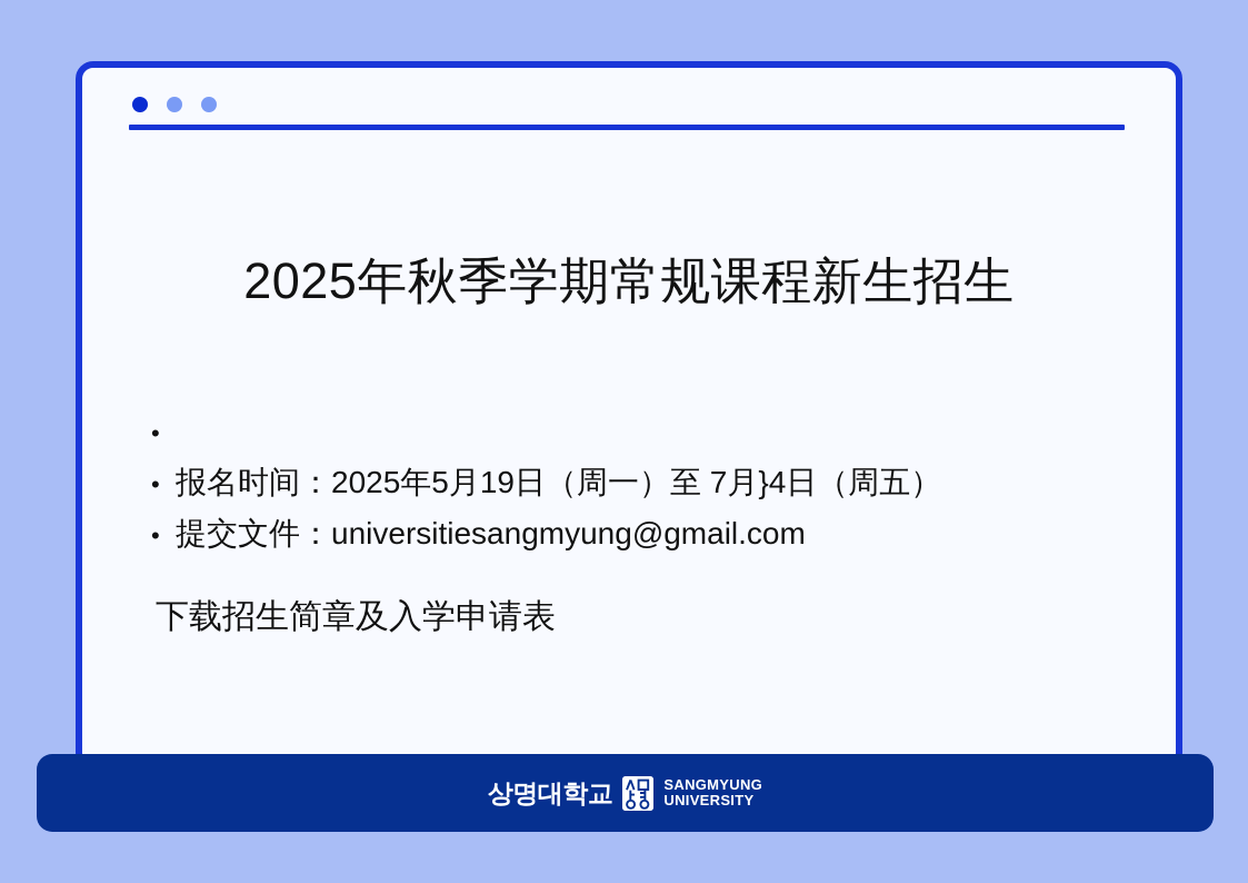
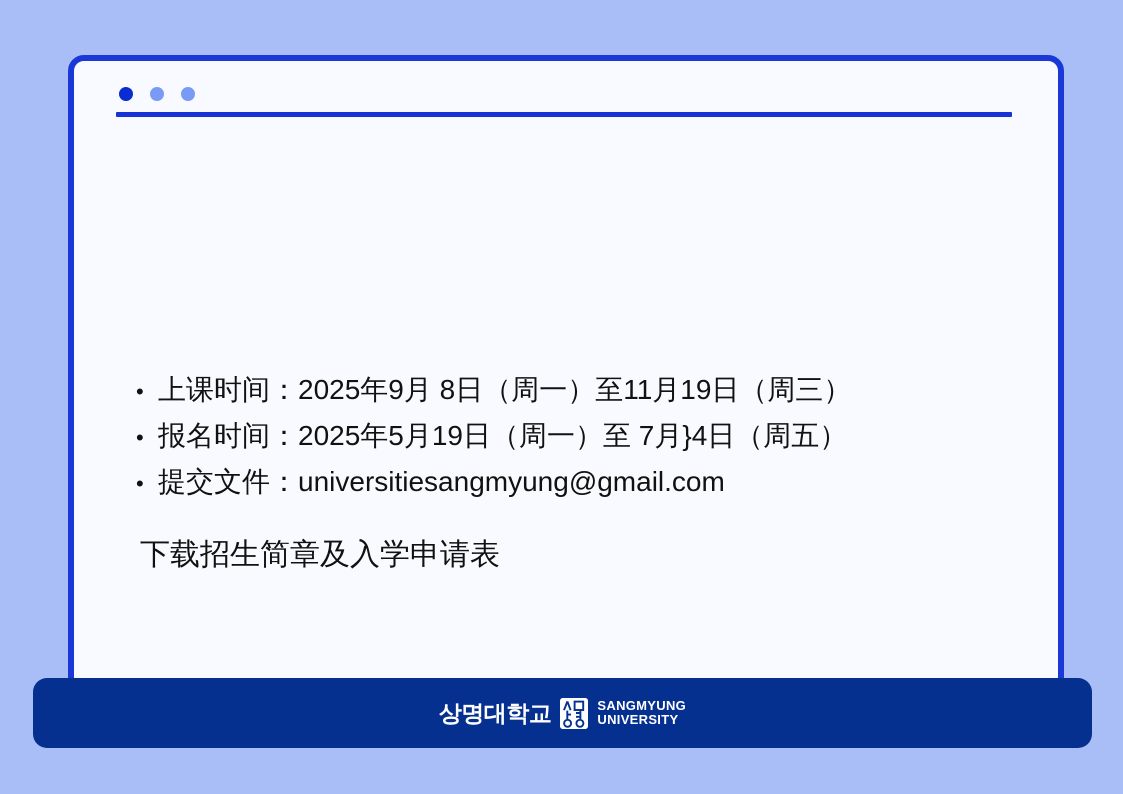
- 2025年秋季学期常规课程新生招生
  •
+ 上课时间：2025年9月 8日（周一）至11月19日（周三）
  •
  报名时间：2025年5月19日（周一）至 7月}4日（周五）
  •
  提交文件：universitiesangmyung@gmail.com
  下载招生简章及入学申请表
  상명대학교
  SANGMYUNG
  UNIVERSITY
